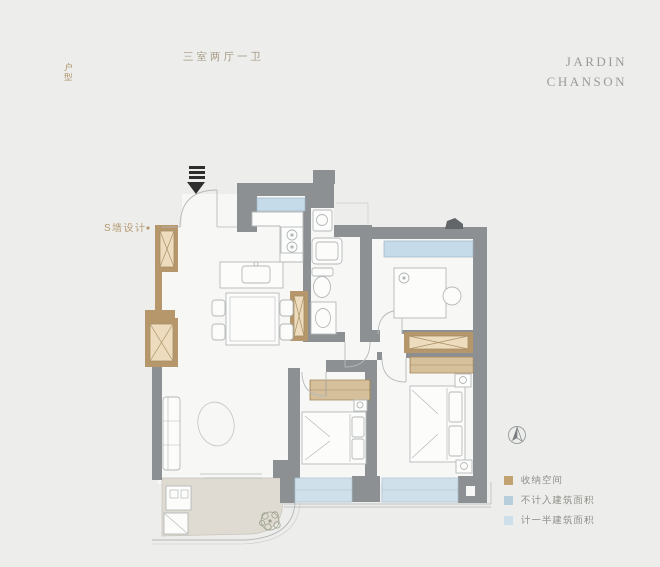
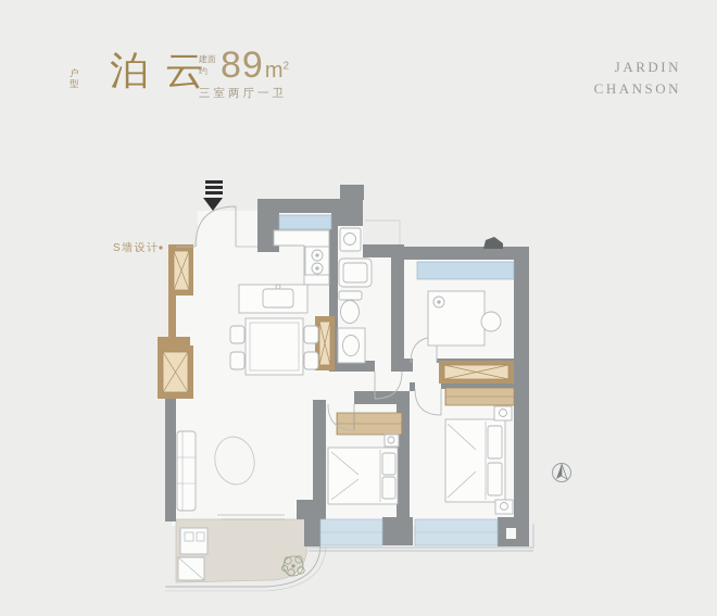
  户型
+ 泊云
+ 建面约
+ 89
+ m2
  三室两厅一卫
  JARDIN
  CHANSON
  S墙设计
- 收纳空间
- 不计入建筑面积
- 计一半建筑面积
